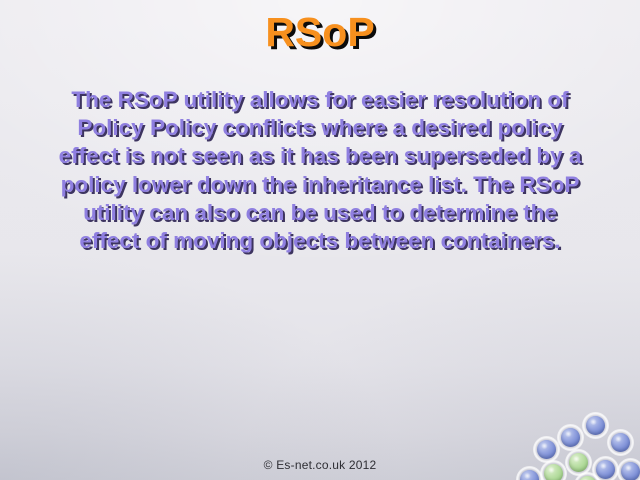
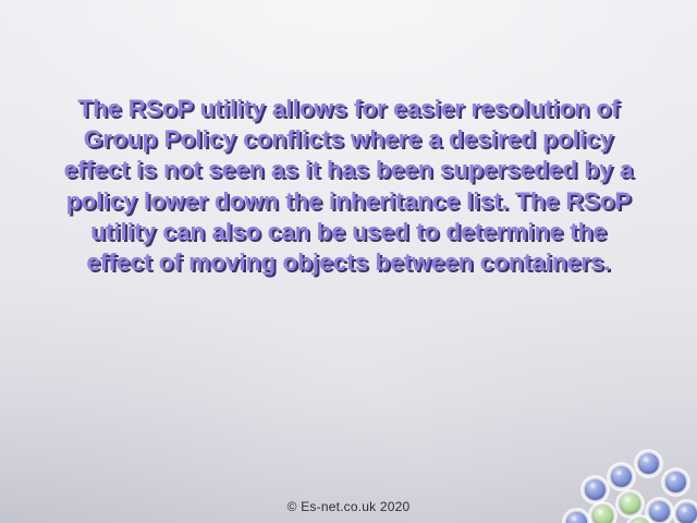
- RSoP
  The RSoP utility allows for easier resolution of
- Policy Policy conflicts where a desired policy
+ Group Policy conflicts where a desired policy
  effect is not seen as it has been superseded by a
  policy lower down the inheritance list. The RSoP
  utility can also can be used to determine the
  effect of moving objects between containers.
- © Es-net.co.uk 2012
+ © Es-net.co.uk 2020
